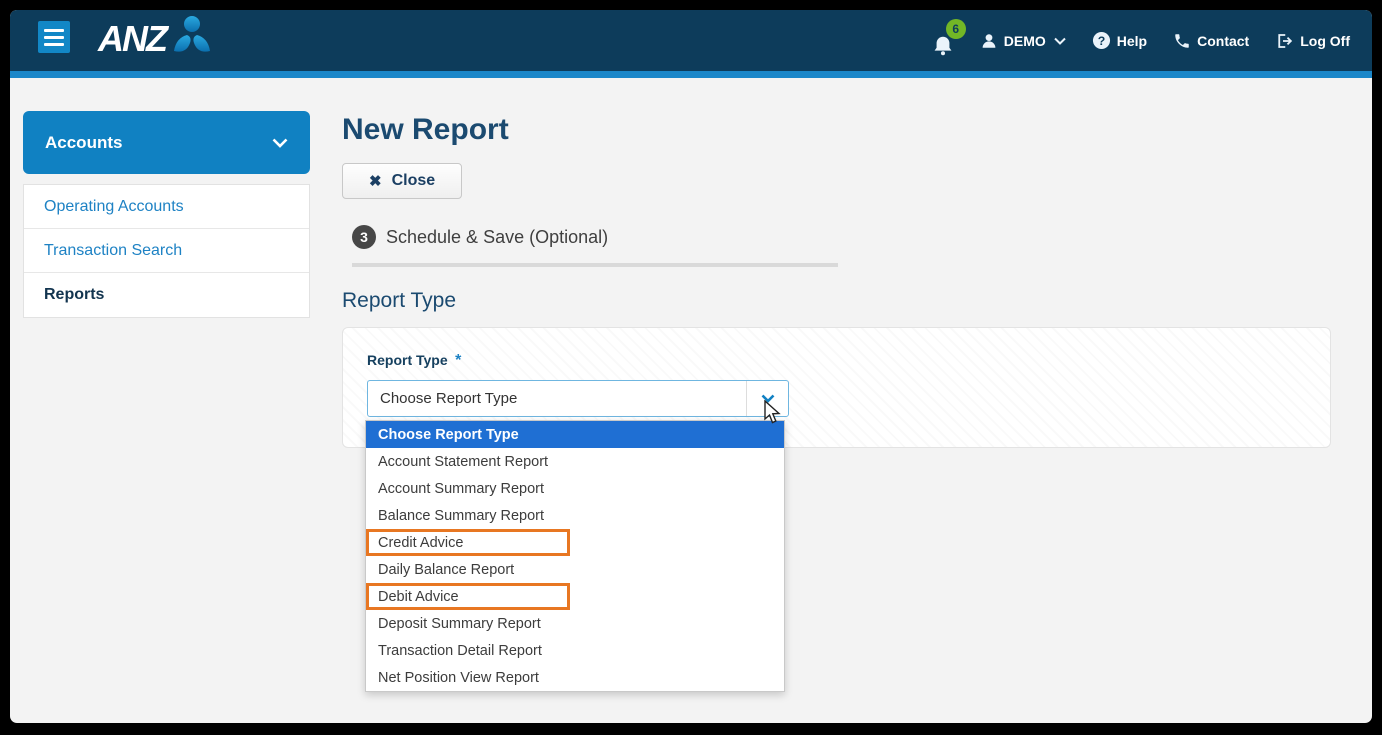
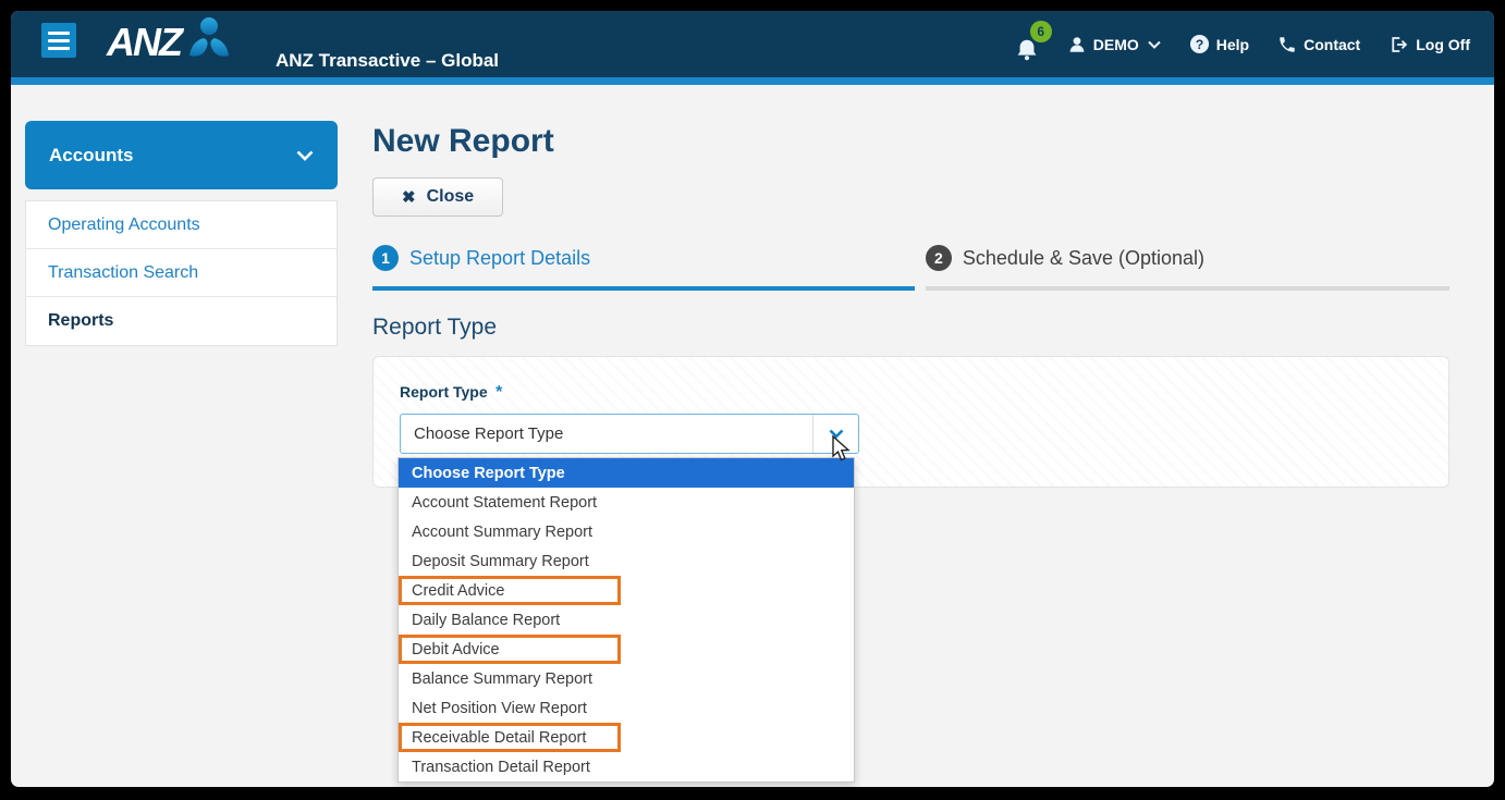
  ANZ
+ ANZ Transactive – Global
  6
  DEMO
  ?
  Help
  Contact
  Log Off
  Accounts
  Operating Accounts
  Transaction Search
  Reports
  New Report
  ✖
  Close
+ 1
+ Setup Report Details
- 3
+ 2
  Schedule & Save (Optional)
  Report Type
  Report Type *
  Choose Report Type
  Choose Report Type
  Account Statement Report
  Account Summary Report
- Balance Summary Report
+ Deposit Summary Report
  Credit Advice
  Daily Balance Report
  Debit Advice
- Deposit Summary Report
+ Balance Summary Report
- Transaction Detail Report
+ Net Position View Report
+ Receivable Detail Report
- Net Position View Report
+ Transaction Detail Report
